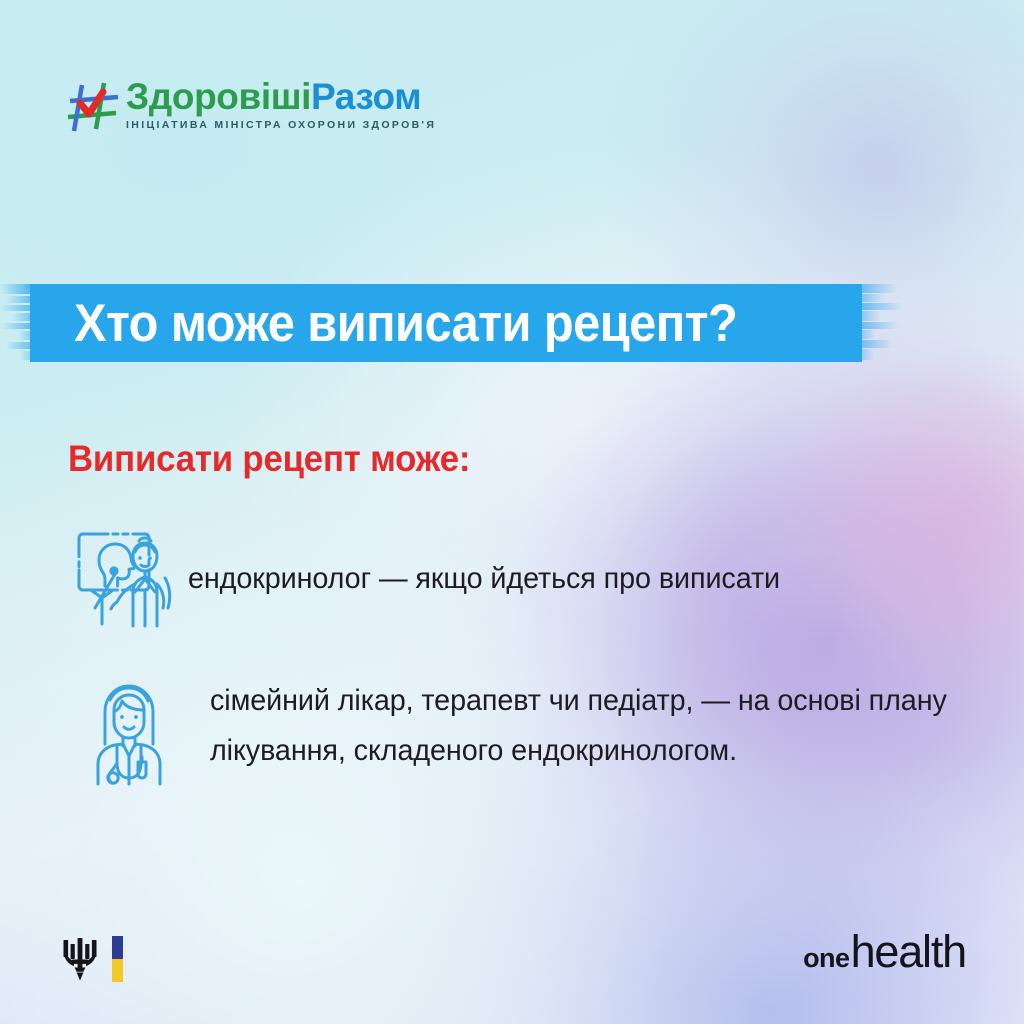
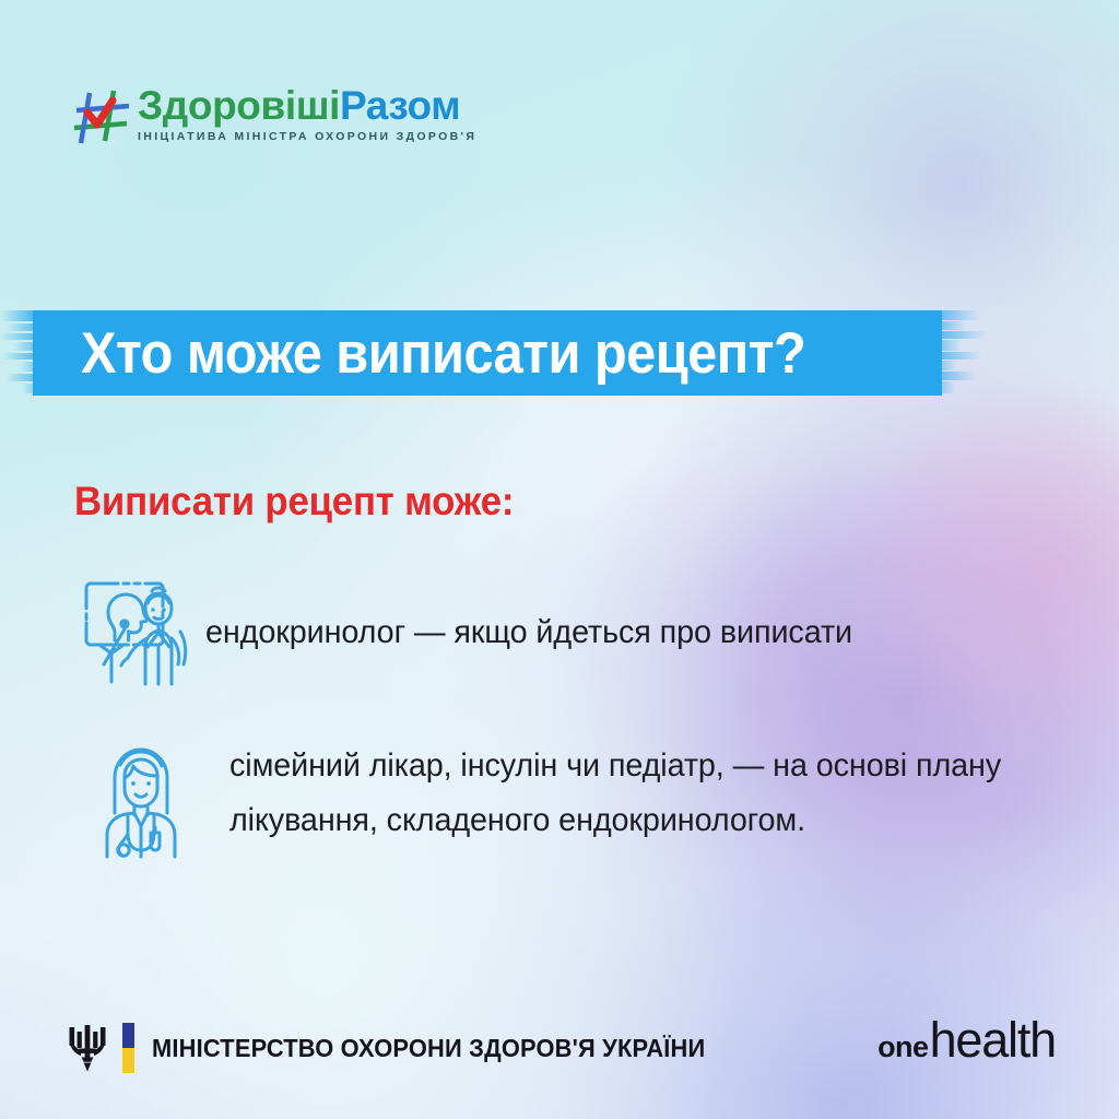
  ЗдоровішіРазом
  ІНІЦІАТИВА МІНІСТРА ОХОРОНИ ЗДОРОВ'Я
  Хто може виписати рецепт?
  Виписати рецепт може:
  ендокринолог — якщо йдеться про виписати
- сімейний лікар, терапевт чи педіатр, — на основі плану лікування, складеного ендокринологом.
+ сімейний лікар, інсулін чи педіатр, — на основі плану лікування, складеного ендокринологом.
+ МІНІСТЕРСТВО ОХОРОНИ ЗДОРОВ'Я УКРАЇНИ
  one
  health
